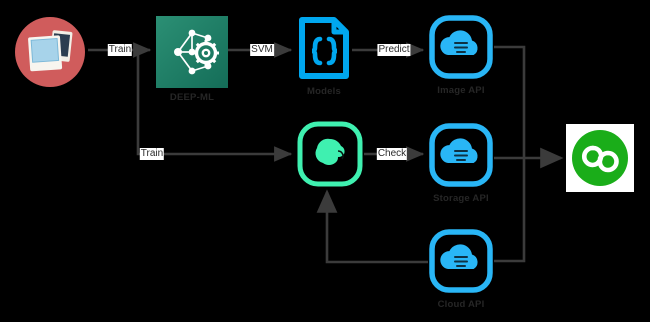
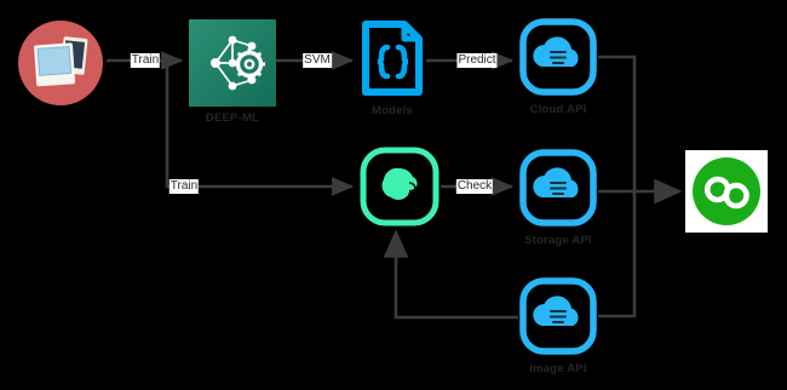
  DEEP-ML
  Models
- Image API
+ Cloud API
  Storage API
- Cloud API
+ Image API
  Train
  SVM
  Predict
  Train
  Check
